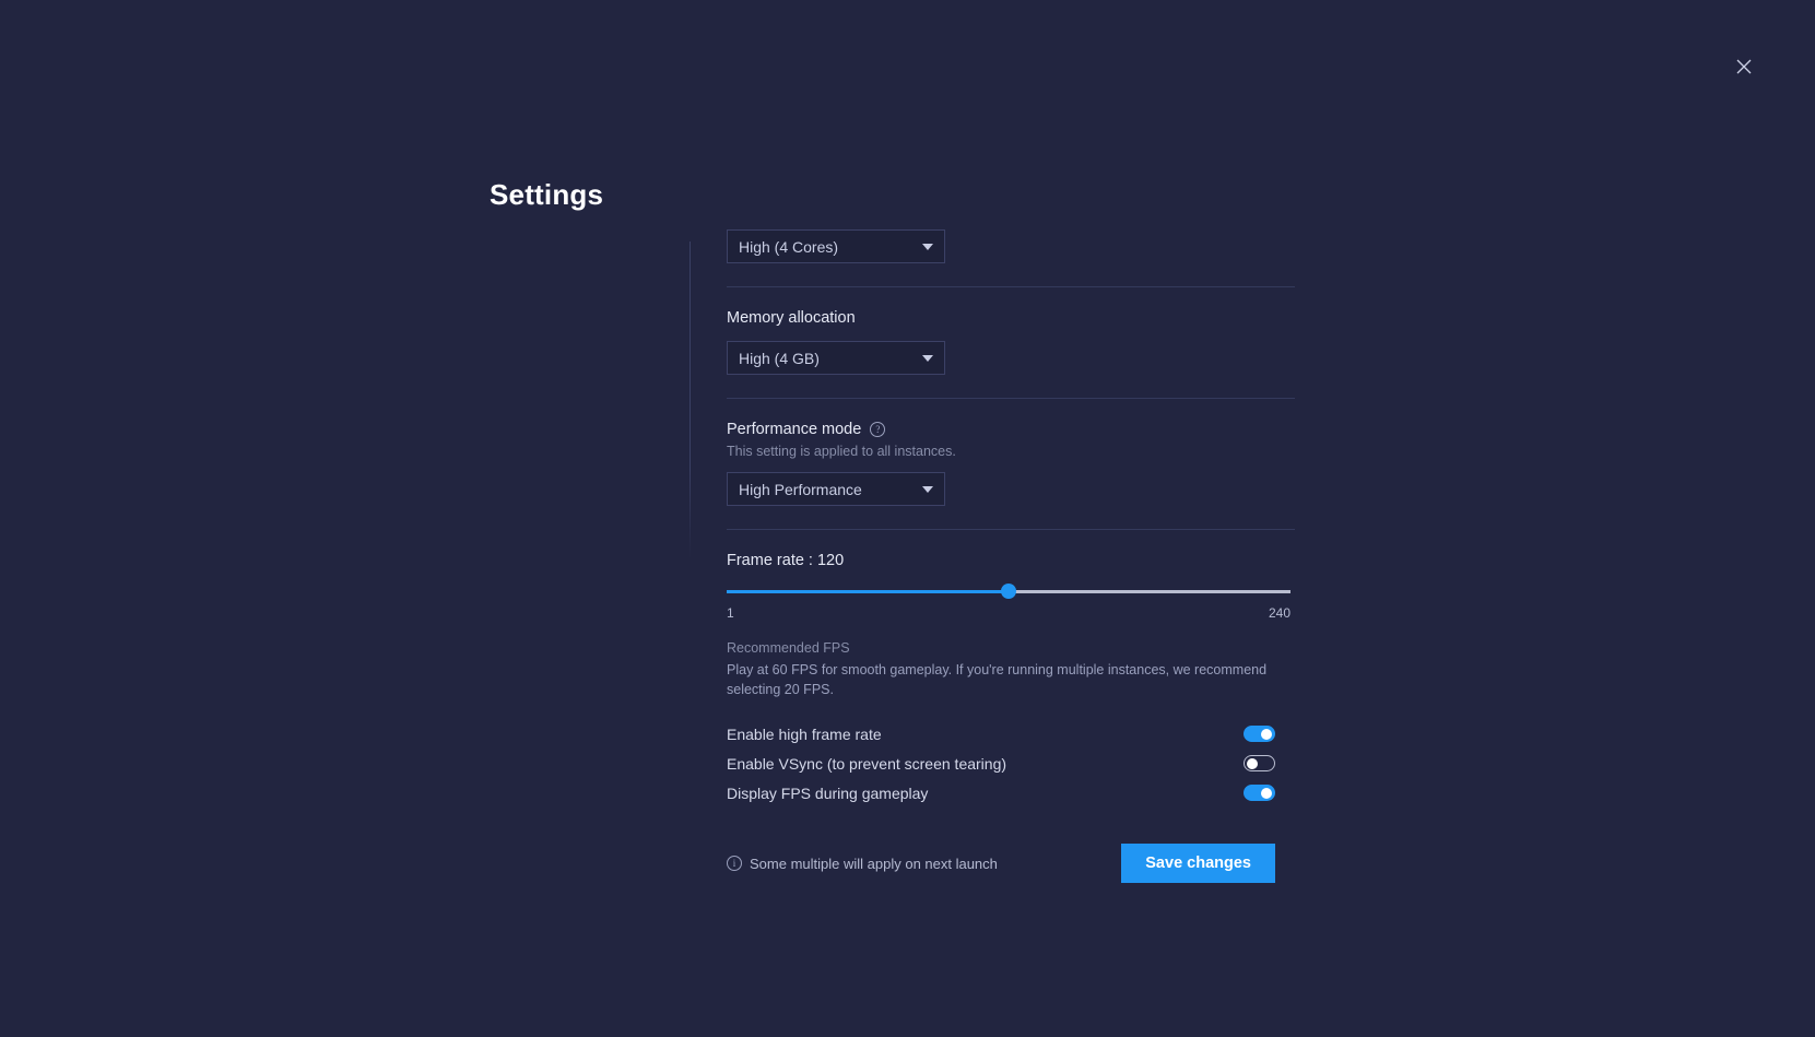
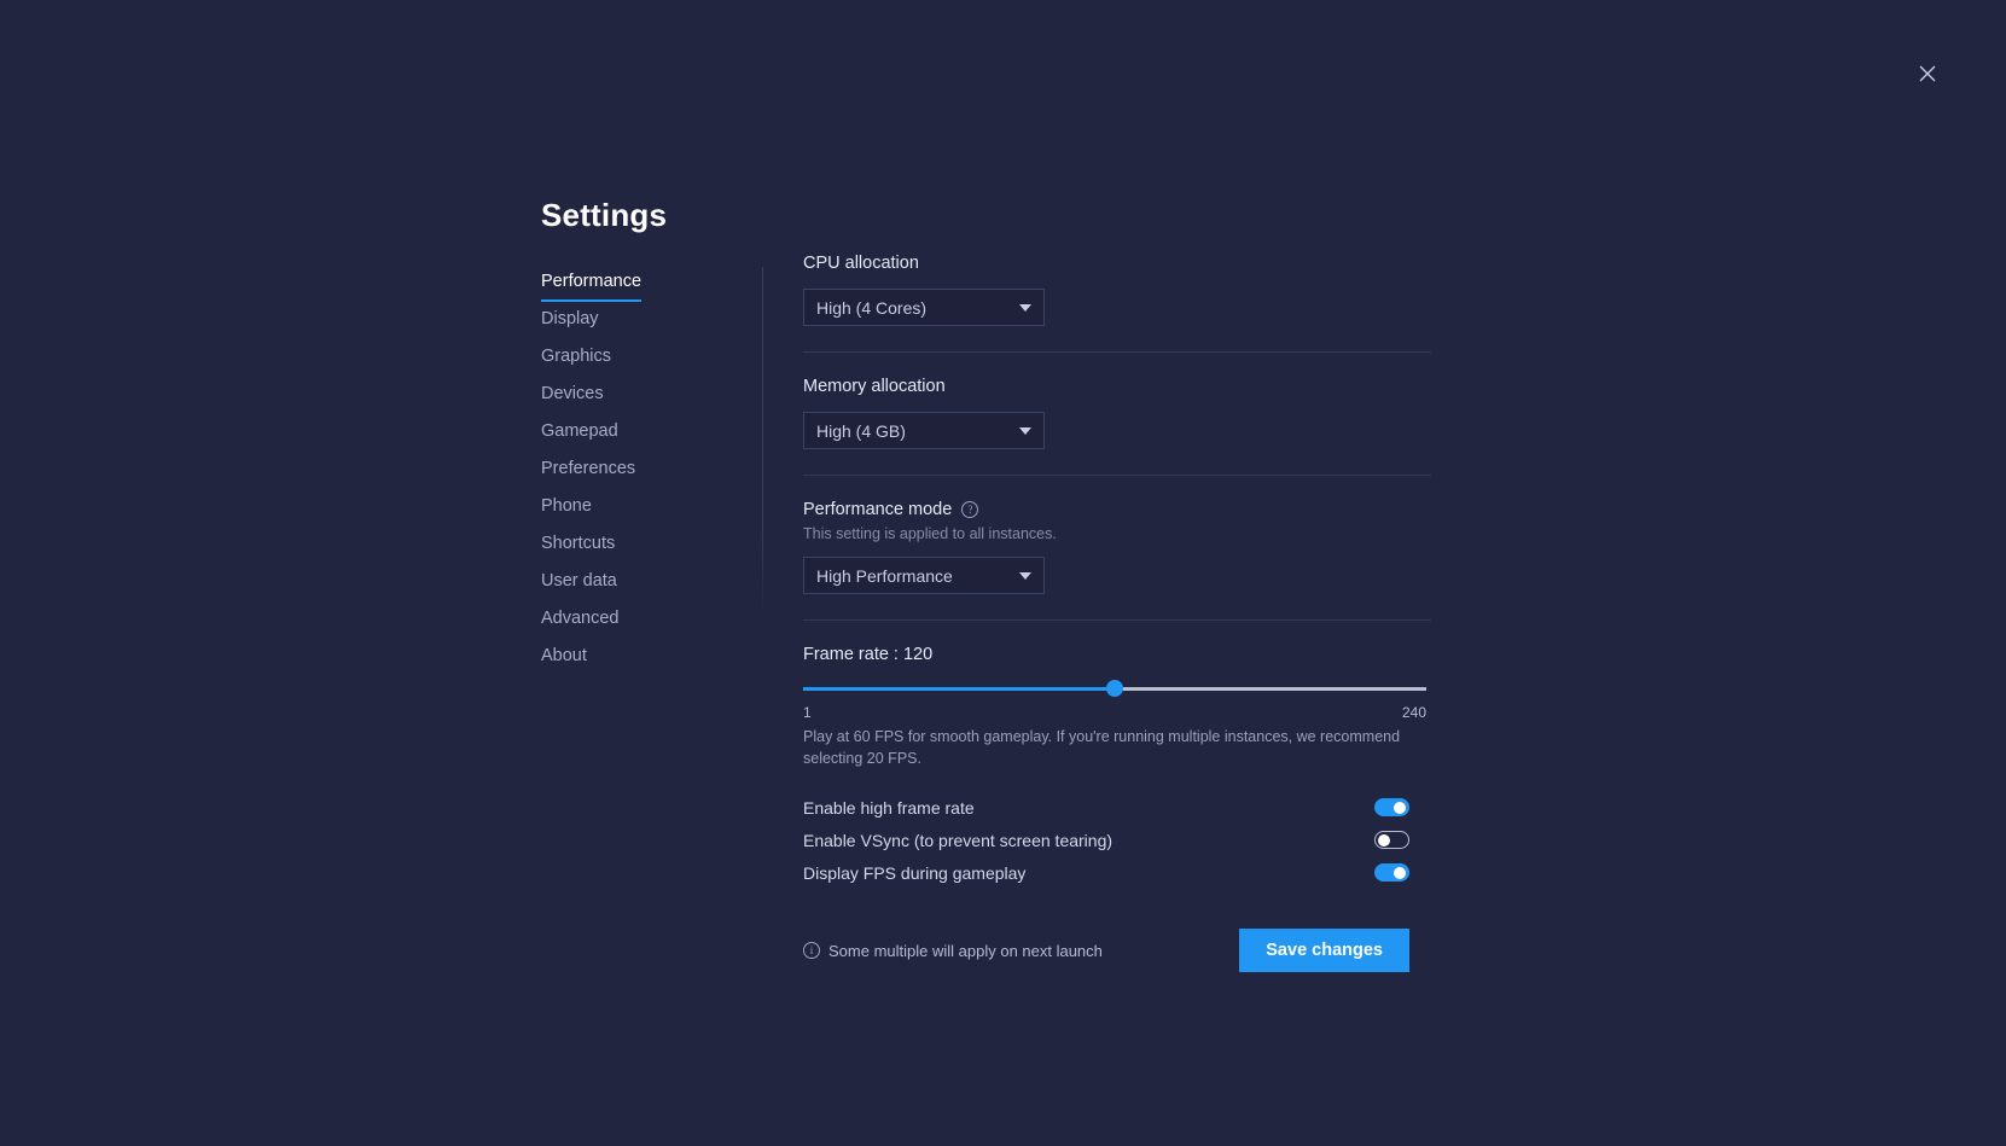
  Settings
+ Performance
+ Display
+ Graphics
+ Devices
+ Gamepad
+ Preferences
+ Phone
+ Shortcuts
+ User data
+ Advanced
+ About
+ CPU allocation
  High (4 Cores)
  Memory allocation
  High (4 GB)
  Performance mode
  ?
  This setting is applied to all instances.
  High Performance
  Frame rate : 120
  1
  240
- Recommended FPS
  Play at 60 FPS for smooth gameplay. If you're running multiple instances, we recommend selecting 20 FPS.
  Enable high frame rate
  Enable VSync (to prevent screen tearing)
  Display FPS during gameplay
  i
  Some multiple will apply on next launch
  Save changes
